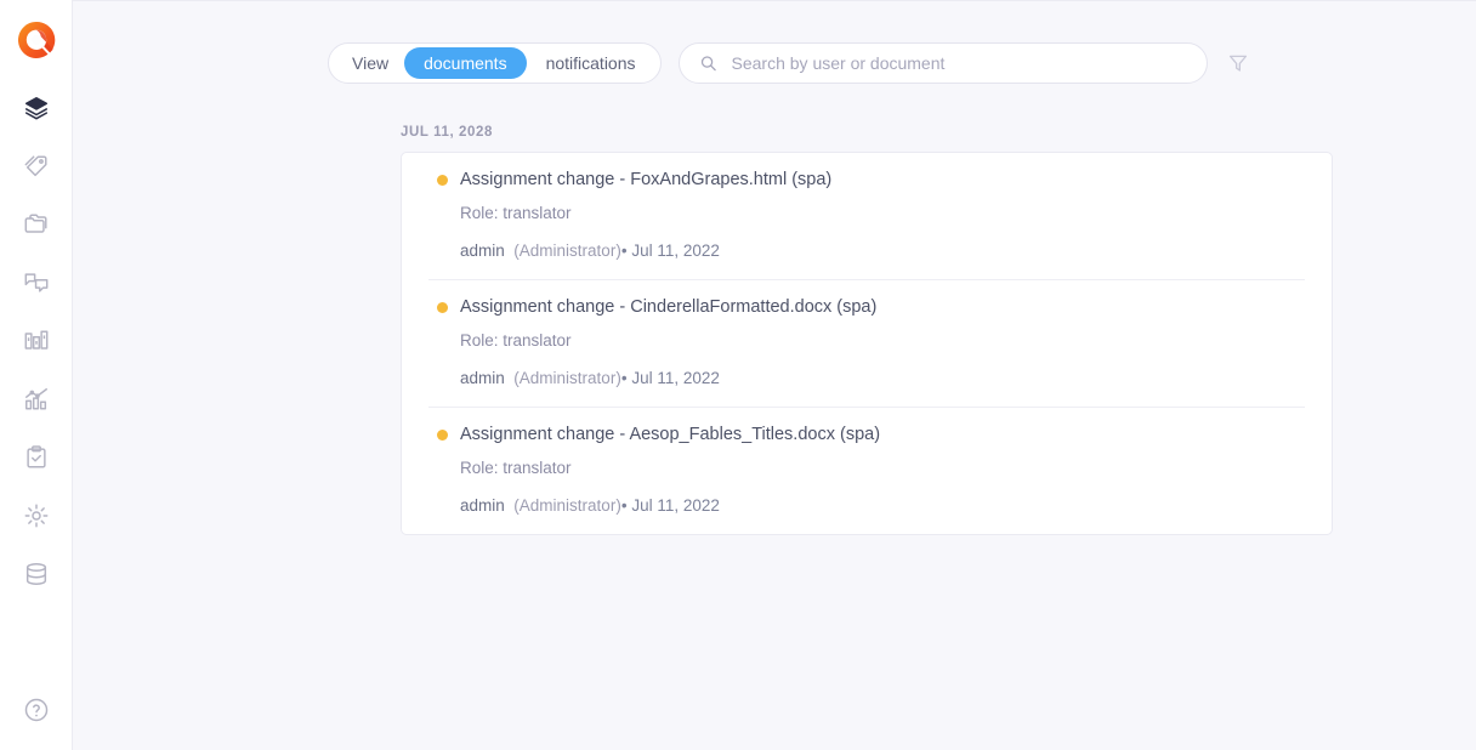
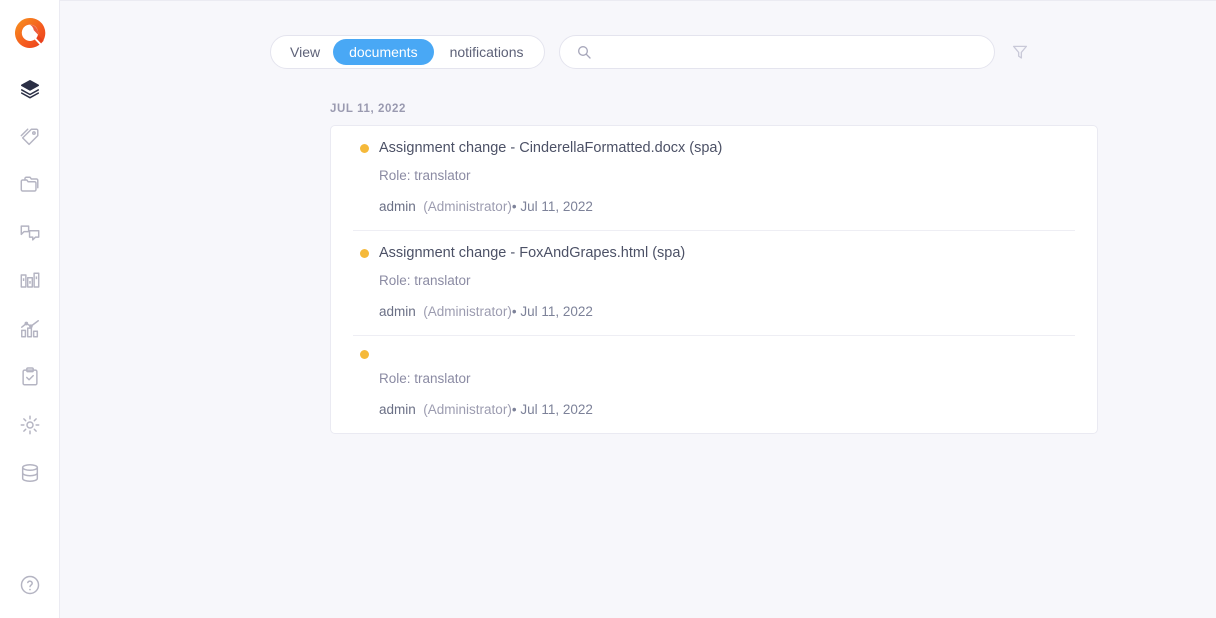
  View
  documents
  notifications
- Search by user or document
- JUL 11, 2028
+ JUL 11, 2022
- Assignment change - FoxAndGrapes.html (spa)
+ Assignment change - CinderellaFormatted.docx (spa)
  Role: translator
  admin (Administrator)• Jul 11, 2022
- Assignment change - CinderellaFormatted.docx (spa)
+ Assignment change - FoxAndGrapes.html (spa)
  Role: translator
  admin (Administrator)• Jul 11, 2022
- Assignment change - Aesop_Fables_Titles.docx (spa)
  Role: translator
  admin (Administrator)• Jul 11, 2022
